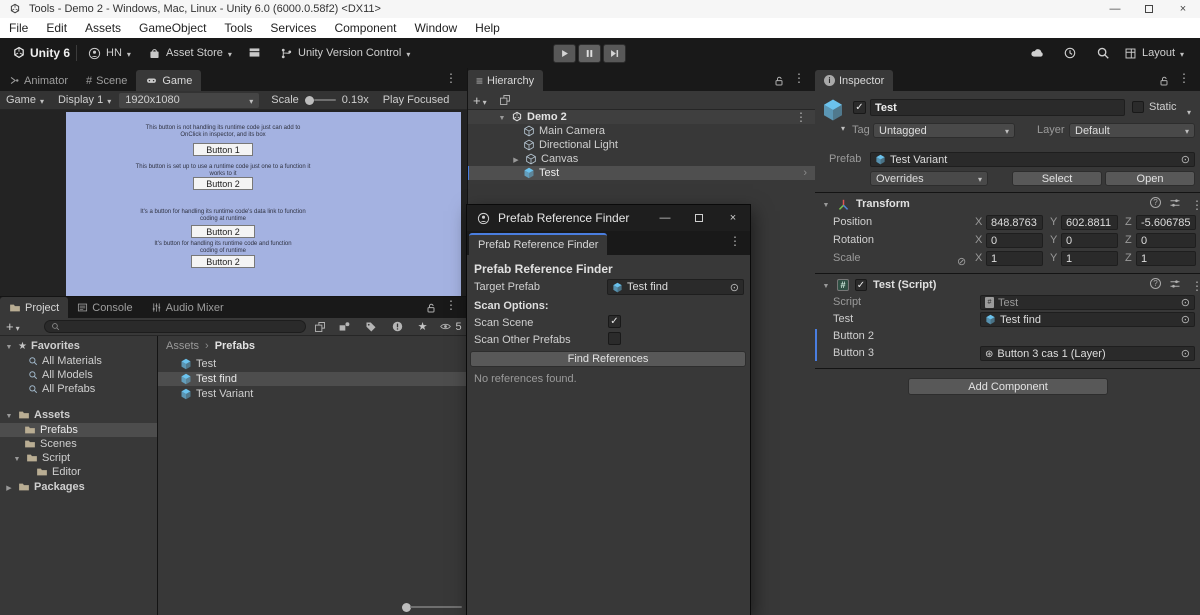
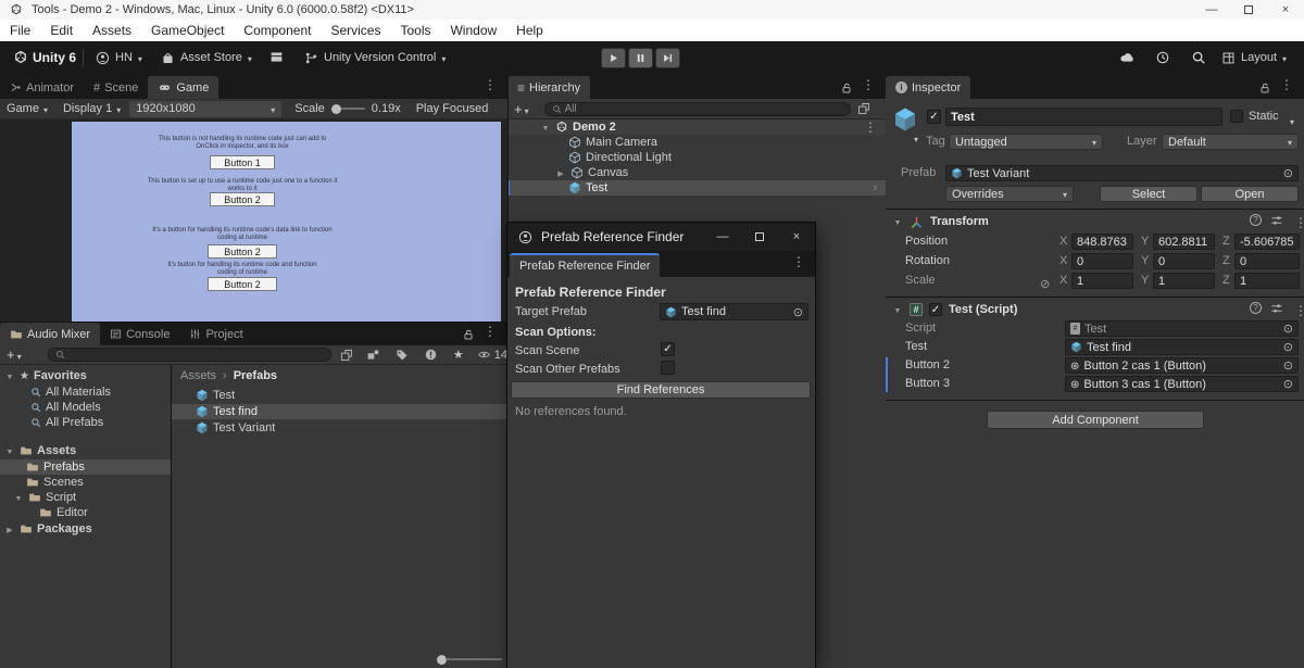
  Tools - Demo 2 - Windows, Mac, Linux - Unity 6.0 (6000.0.58f2) <DX11>
  —
  ×
  File
  Edit
  Assets
  GameObject
- Tools
+ Component
  Services
- Component
+ Tools
  Window
  Help
  Unity 6
  HN
  Asset Store
  Unity Version Control
  Layout
  Animator
  #
  Scene
  Game
  Game
  Display 1
  1920x1080
  Scale
  0.19x
  Play Focused
  Button 1
  Button 2
  Button 2
  Button 2
- Project
+ Audio Mixer
  Console
- Audio Mixer
+ Project
  +
- 5
+ 14
  Favorites
  All Materials
  All Models
  All Prefabs
  Assets
  Prefabs
  Scenes
  Script
  Editor
  Packages
  Assets
  Prefabs
  Test
  Test find
  Test Variant
  Hierarchy
  +
+ All
  Demo 2
  Main Camera
  Directional Light
  Canvas
  Test
  i
  Inspector
  Test
  Static
  Tag
  Untagged
  Layer
  Default
  Prefab
  Test Variant
  Overrides
  Select
  Open
  Transform
  ?
  Position
  X
  848.8763
  Y
  602.8811
  Z
  -5.606785
  Rotation
  X
  0
  Y
  0
  Z
  0
  Scale
  X
  1
  Y
  1
  Z
  1
  #
  Test (Script)
  ?
  Script
  Test
  Test
  Test find
  Button 2
+ Button 2 cas 1 (Button)
  Button 3
- Button 3 cas 1 (Layer)
+ Button 3 cas 1 (Button)
  Add Component
  Prefab Reference Finder
  —
  ×
  Prefab Reference Finder
  Prefab Reference Finder
  Target Prefab
  Test find
  Scan Options:
  Scan Scene
  Scan Other Prefabs
  Find References
  No references found.
